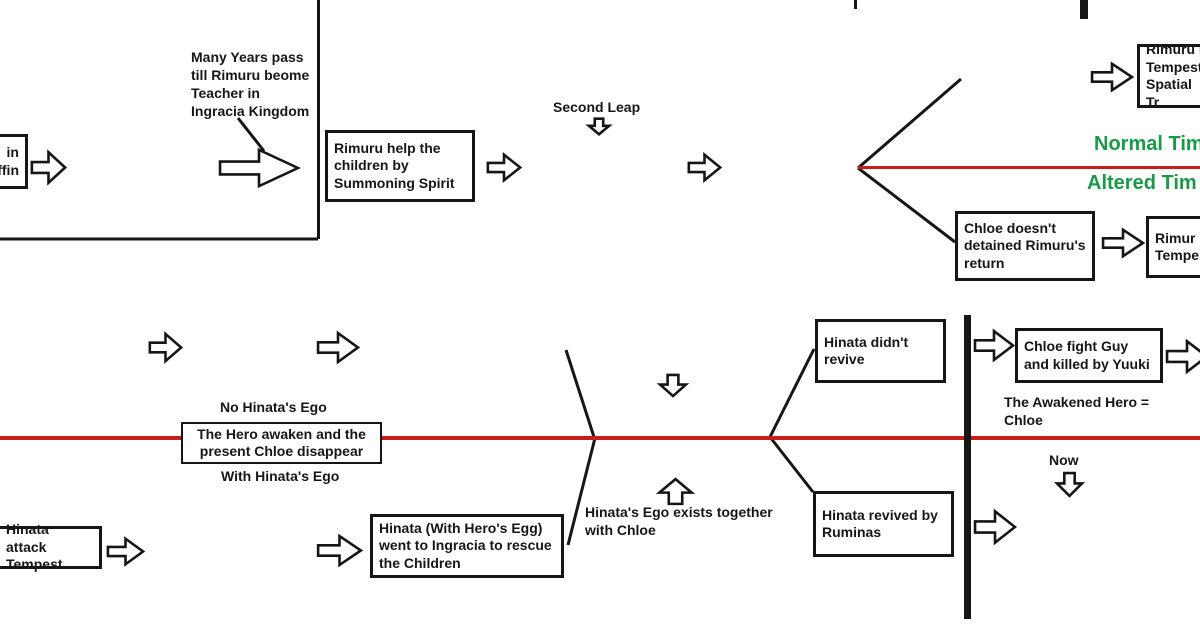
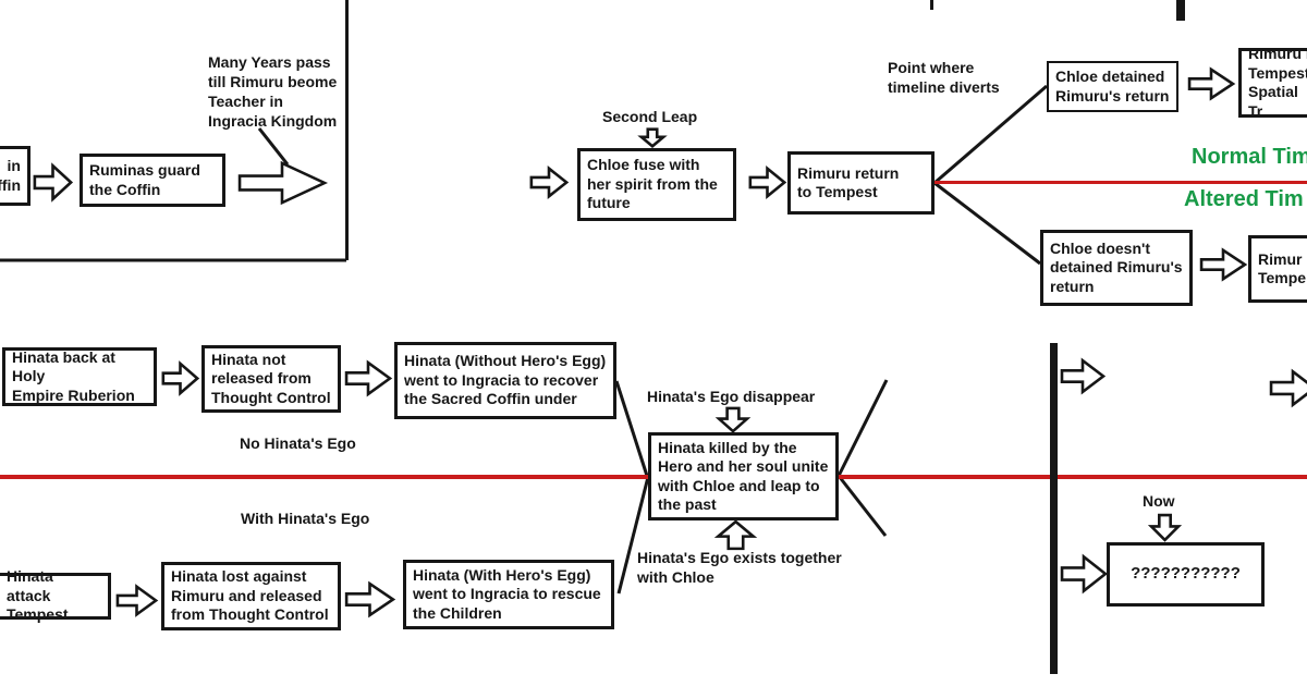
  in
  fin
+ Ruminas guard
+ the Coffin
  Many Years pass
  till Rimuru beome
  Teacher in
  Ingracia Kingdom
- Rimuru help the
- children by
- Summoning Spirit
  Second Leap
+ Chloe fuse with
+ her spirit from the
+ future
+ Rimuru return
+ to Tempest
+ Point where
+ timeline diverts
+ Chloe detained
+ Rimuru's return
  Rimuru
  Tempes
  Spatial Tr
  Normal Tim
  Altered Tim
  Chloe doesn't
  detained Rimuru's
  return
  Rimur
  Tempe
+ Hinata back at Holy
+ Empire Ruberion
+ Hinata not
+ released from
+ Thought Control
+ Hinata (Without Hero's Egg)
+ went to Ingracia to recover
+ the Sacred Coffin under
+ Hinata's Ego disappear
  No Hinata's Ego
- The Hero awaken and the
- present Chloe disappear
  With Hinata's Ego
+ Hinata killed by the
+ Hero and her soul unite
+ with Chloe and leap to
+ the past
  Hinata's Ego exists together
  with Chloe
  Hinata attack
  Tempest
+ Hinata lost against
+ Rimuru and released
+ from Thought Control
  Hinata (With Hero's Egg)
  went to Ingracia to rescue
  the Children
- Hinata didn't
- revive
- Hinata revived by
- Ruminas
- Chloe fight Guy
- and killed by Yuuki
- The Awakened Hero =
- Chloe
  Now
+ ???????????
